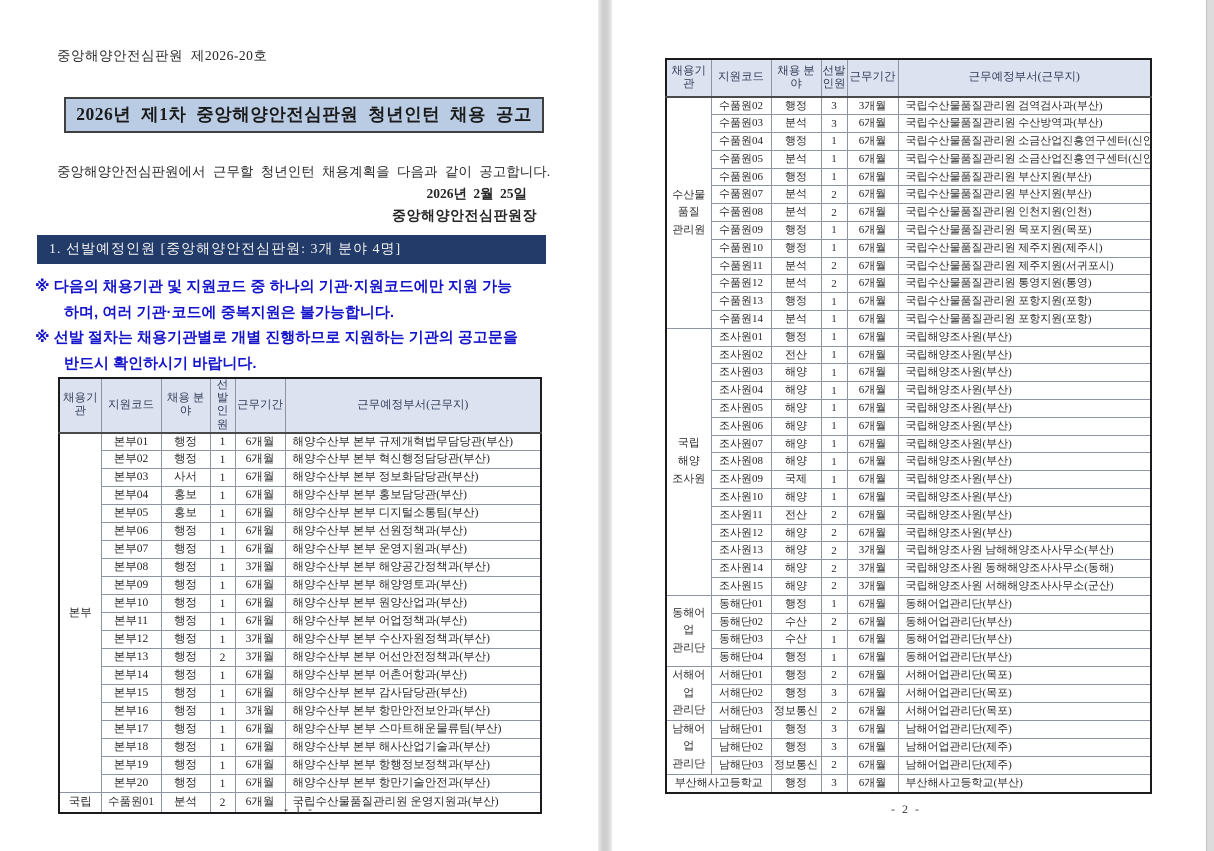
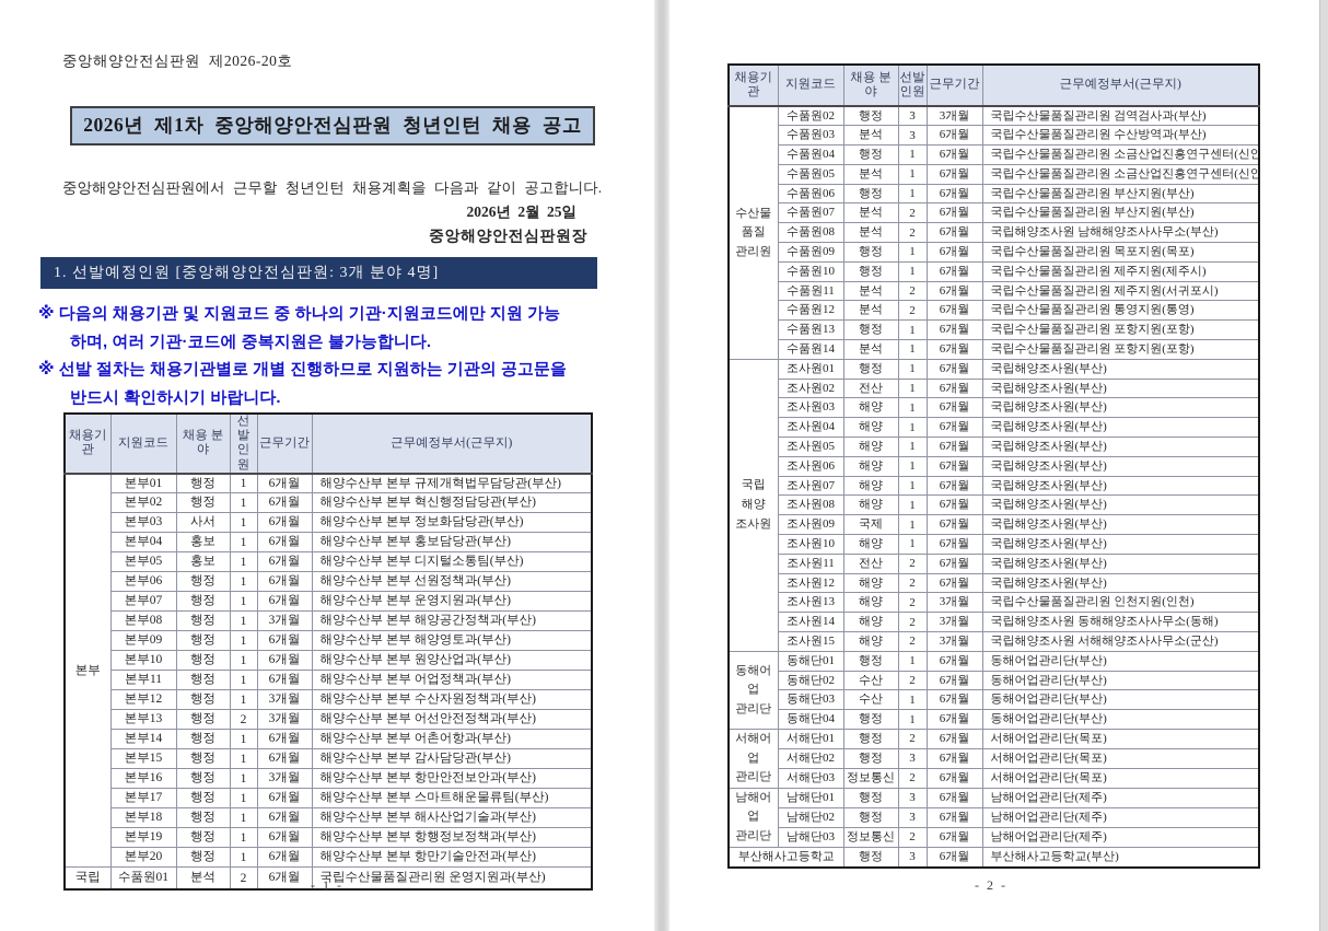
  중앙해양안전심판원 제2026-20호
  2026년 제1차 중앙해양안전심판원 청년인턴 채용 공고
  중앙해양안전심판원에서 근무할 청년인턴 채용계획을 다음과 같이 공고합니다.
  2026년 2월 25일
  중앙해양안전심판원장
  1. 선발예정인원 [중앙해양안전심판원: 3개 분야 4명]
  ※ 다음의 채용기관 및 지원코드 중 하나의 기관·지원코드에만 지원 가능
  하며, 여러 기관·코드에 중복지원은 불가능합니다.
  ※ 선발 절차는 채용기관별로 개별 진행하므로 지원하는 기관의 공고문을
  반드시 확인하시기 바랍니다.
  채용기관	지원코드	채용 분야	선발 인원	근무기간	근무예정부서(근무지)
  본부	본부01	행정	1	6개월	해양수산부 본부 규제개혁법무담당관(부산)
  본부02	행정	1	6개월	해양수산부 본부 혁신행정담당관(부산)
  본부03	사서	1	6개월	해양수산부 본부 정보화담당관(부산)
  본부04	홍보	1	6개월	해양수산부 본부 홍보담당관(부산)
  본부05	홍보	1	6개월	해양수산부 본부 디지털소통팀(부산)
  본부06	행정	1	6개월	해양수산부 본부 선원정책과(부산)
  본부07	행정	1	6개월	해양수산부 본부 운영지원과(부산)
  본부08	행정	1	3개월	해양수산부 본부 해양공간정책과(부산)
  본부09	행정	1	6개월	해양수산부 본부 해양영토과(부산)
  본부10	행정	1	6개월	해양수산부 본부 원양산업과(부산)
  본부11	행정	1	6개월	해양수산부 본부 어업정책과(부산)
  본부12	행정	1	3개월	해양수산부 본부 수산자원정책과(부산)
  본부13	행정	2	3개월	해양수산부 본부 어선안전정책과(부산)
  본부14	행정	1	6개월	해양수산부 본부 어촌어항과(부산)
  본부15	행정	1	6개월	해양수산부 본부 감사담당관(부산)
  본부16	행정	1	3개월	해양수산부 본부 항만안전보안과(부산)
  본부17	행정	1	6개월	해양수산부 본부 스마트해운물류팀(부산)
  본부18	행정	1	6개월	해양수산부 본부 해사산업기술과(부산)
  본부19	행정	1	6개월	해양수산부 본부 항행정보정책과(부산)
  본부20	행정	1	6개월	해양수산부 본부 항만기술안전과(부산)
  국립	수품원01	분석	2	6개월	국립수산물품질관리원 운영지원과(부산)
  - 1 -
  채용기관	지원코드	채용 분야	선발 인원	근무기간	근무예정부서(근무지)
  수산물 품질 관리원	수품원02	행정	3	3개월	국립수산물품질관리원 검역검사과(부산)
  수품원03	분석	3	6개월	국립수산물품질관리원 수산방역과(부산)
  수품원04	행정	1	6개월	국립수산물품질관리원 소금산업진흥연구센터(신안
  수품원05	분석	1	6개월	국립수산물품질관리원 소금산업진흥연구센터(신안
  수품원06	행정	1	6개월	국립수산물품질관리원 부산지원(부산)
  수품원07	분석	2	6개월	국립수산물품질관리원 부산지원(부산)
- 수품원08	분석	2	6개월	국립수산물품질관리원 인천지원(인천)
+ 수품원08	분석	2	6개월	국립해양조사원 남해해양조사사무소(부산)
  수품원09	행정	1	6개월	국립수산물품질관리원 목포지원(목포)
  수품원10	행정	1	6개월	국립수산물품질관리원 제주지원(제주시)
  수품원11	분석	2	6개월	국립수산물품질관리원 제주지원(서귀포시)
  수품원12	분석	2	6개월	국립수산물품질관리원 통영지원(통영)
  수품원13	행정	1	6개월	국립수산물품질관리원 포항지원(포항)
  수품원14	분석	1	6개월	국립수산물품질관리원 포항지원(포항)
  국립 해양 조사원	조사원01	행정	1	6개월	국립해양조사원(부산)
  조사원02	전산	1	6개월	국립해양조사원(부산)
  조사원03	해양	1	6개월	국립해양조사원(부산)
  조사원04	해양	1	6개월	국립해양조사원(부산)
  조사원05	해양	1	6개월	국립해양조사원(부산)
  조사원06	해양	1	6개월	국립해양조사원(부산)
  조사원07	해양	1	6개월	국립해양조사원(부산)
  조사원08	해양	1	6개월	국립해양조사원(부산)
  조사원09	국제	1	6개월	국립해양조사원(부산)
  조사원10	해양	1	6개월	국립해양조사원(부산)
  조사원11	전산	2	6개월	국립해양조사원(부산)
  조사원12	해양	2	6개월	국립해양조사원(부산)
- 조사원13	해양	2	3개월	국립해양조사원 남해해양조사사무소(부산)
+ 조사원13	해양	2	3개월	국립수산물품질관리원 인천지원(인천)
  조사원14	해양	2	3개월	국립해양조사원 동해해양조사사무소(동해)
  조사원15	해양	2	3개월	국립해양조사원 서해해양조사사무소(군산)
  동해어업 관리단	동해단01	행정	1	6개월	동해어업관리단(부산)
  동해단02	수산	2	6개월	동해어업관리단(부산)
  동해단03	수산	1	6개월	동해어업관리단(부산)
  동해단04	행정	1	6개월	동해어업관리단(부산)
  서해어업 관리단	서해단01	행정	2	6개월	서해어업관리단(목포)
  서해단02	행정	3	6개월	서해어업관리단(목포)
  서해단03	정보통신	2	6개월	서해어업관리단(목포)
  남해어업 관리단	남해단01	행정	3	6개월	남해어업관리단(제주)
  남해단02	행정	3	6개월	남해어업관리단(제주)
  남해단03	정보통신	2	6개월	남해어업관리단(제주)
  부산해사고등학교	행정	3	6개월	부산해사고등학교(부산)
  - 2 -
